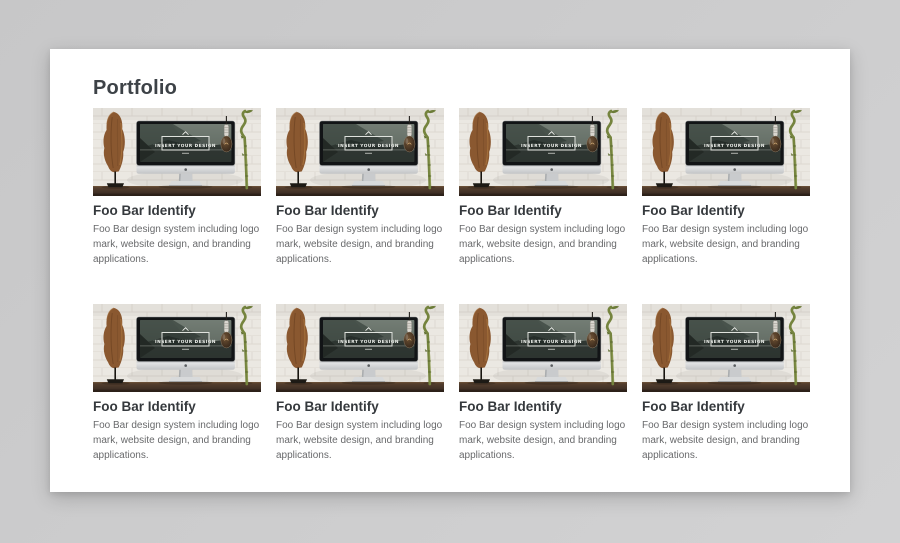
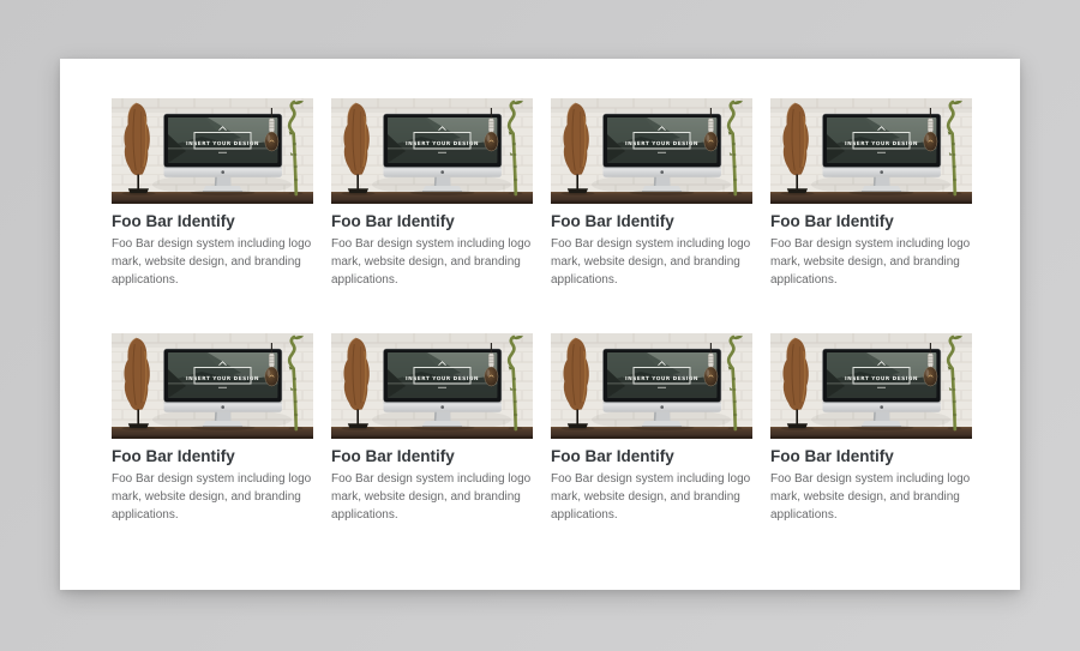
- Portfolio
  Foo Bar Identify
  Foo Bar design system including logo mark, website design, and branding applications.
  Foo Bar Identify
  Foo Bar design system including logo mark, website design, and branding applications.
  Foo Bar Identify
  Foo Bar design system including logo mark, website design, and branding applications.
  Foo Bar Identify
  Foo Bar design system including logo mark, website design, and branding applications.
  Foo Bar Identify
  Foo Bar design system including logo mark, website design, and branding applications.
  Foo Bar Identify
  Foo Bar design system including logo mark, website design, and branding applications.
  Foo Bar Identify
  Foo Bar design system including logo mark, website design, and branding applications.
  Foo Bar Identify
  Foo Bar design system including logo mark, website design, and branding applications.
